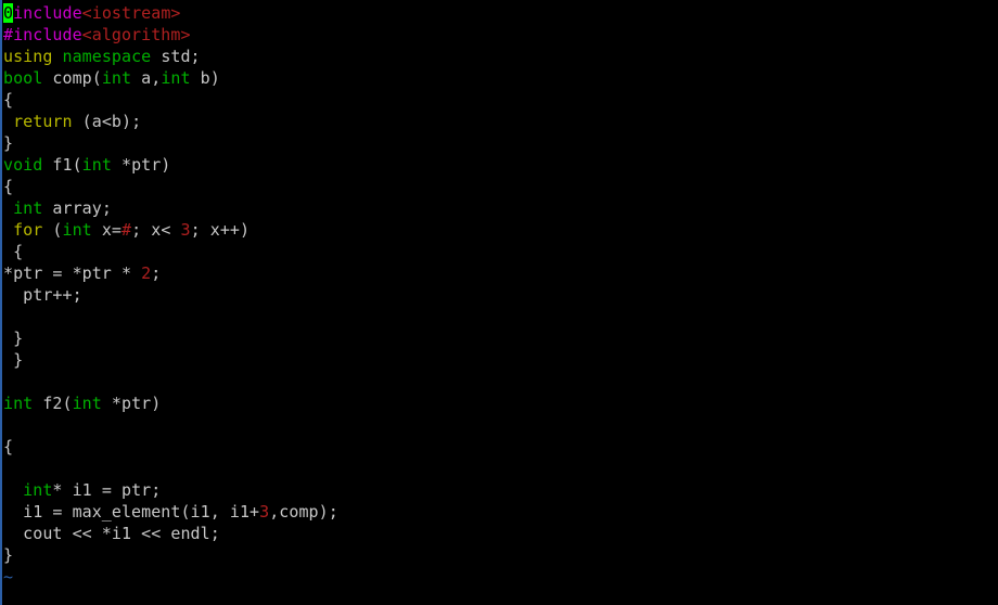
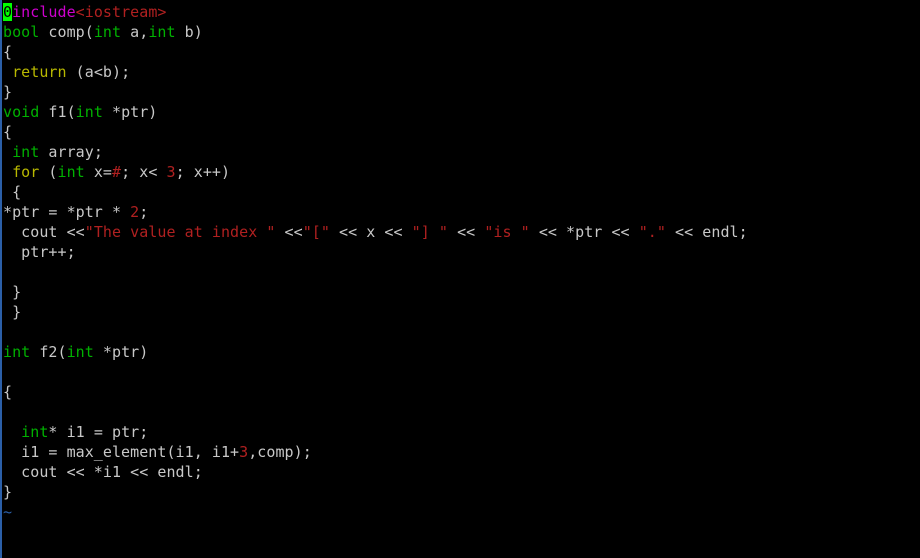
  0include<iostream>
- #include<algorithm>
- using namespace std;
  bool comp(int a,int b)
  {
  return (a<b);
  }
  void f1(int *ptr)
  {
  int array;
  for (int x=#; x< 3; x++)
  {
  *ptr = *ptr * 2;
+ cout <<"The value at index " <<"[" << x << "] " << "is " << *ptr << "." << endl;
  ptr++;
  }
  }
  int f2(int *ptr)
  {
  int* i1 = ptr;
  i1 = max_element(i1, i1+3,comp);
  cout << *i1 << endl;
  }
  ~
